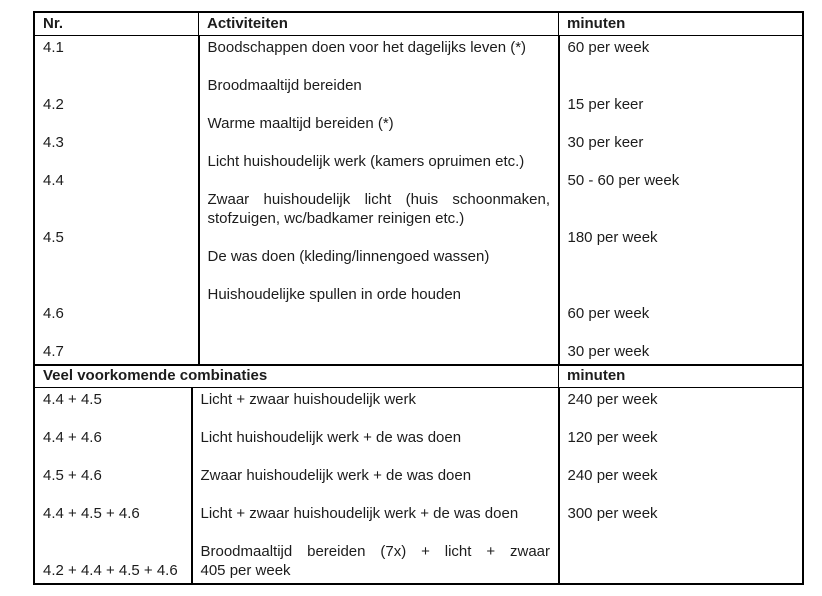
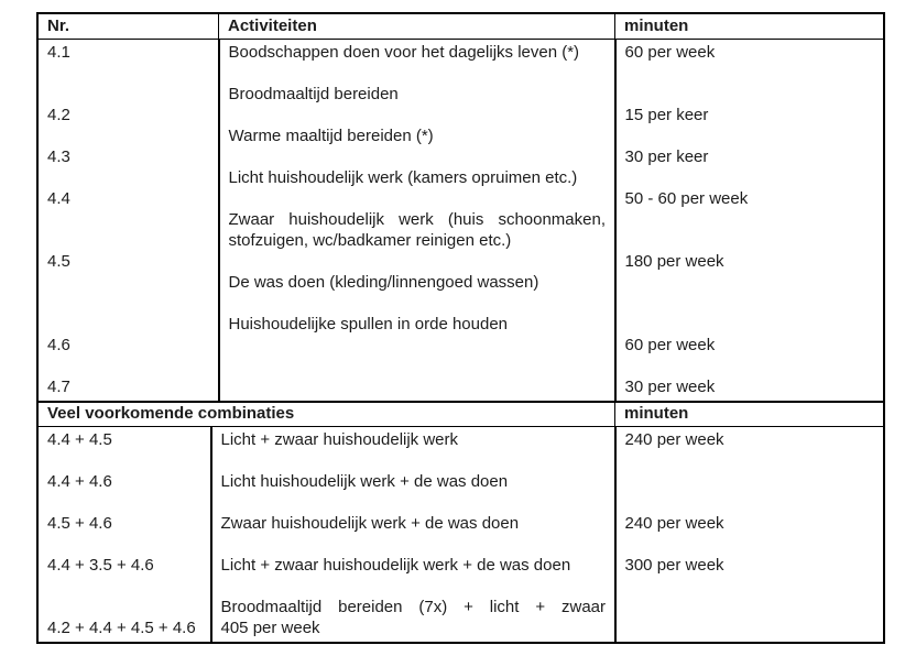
  Nr.
  Activiteiten
  minuten
  4.1
  Boodschappen doen voor het dagelijks leven (*)
  60 per week
  Broodmaaltijd bereiden
  4.2
  15 per keer
  Warme maaltijd bereiden (*)
  4.3
  30 per keer
  Licht huishoudelijk werk (kamers opruimen etc.)
  4.4
  50 - 60 per week
- Zwaar huishoudelijk licht (huis schoonmaken,
+ Zwaar huishoudelijk werk (huis schoonmaken,
  stofzuigen, wc/badkamer reinigen etc.)
  4.5
  180 per week
  De was doen (kleding/linnengoed wassen)
  Huishoudelijke spullen in orde houden
  4.6
  60 per week
  4.7
  30 per week
  Veel voorkomende combinaties
  minuten
  4.4 + 4.5
  Licht + zwaar huishoudelijk werk
  240 per week
  4.4 + 4.6
  Licht huishoudelijk werk + de was doen
- 120 per week
  4.5 + 4.6
  Zwaar huishoudelijk werk + de was doen
  240 per week
- 4.4 + 4.5 + 4.6
+ 4.4 + 3.5 + 4.6
  Licht + zwaar huishoudelijk werk + de was doen
  300 per week
  Broodmaaltijd bereiden (7x) + licht + zwaar
  4.2 + 4.4 + 4.5 + 4.6
  405 per week
